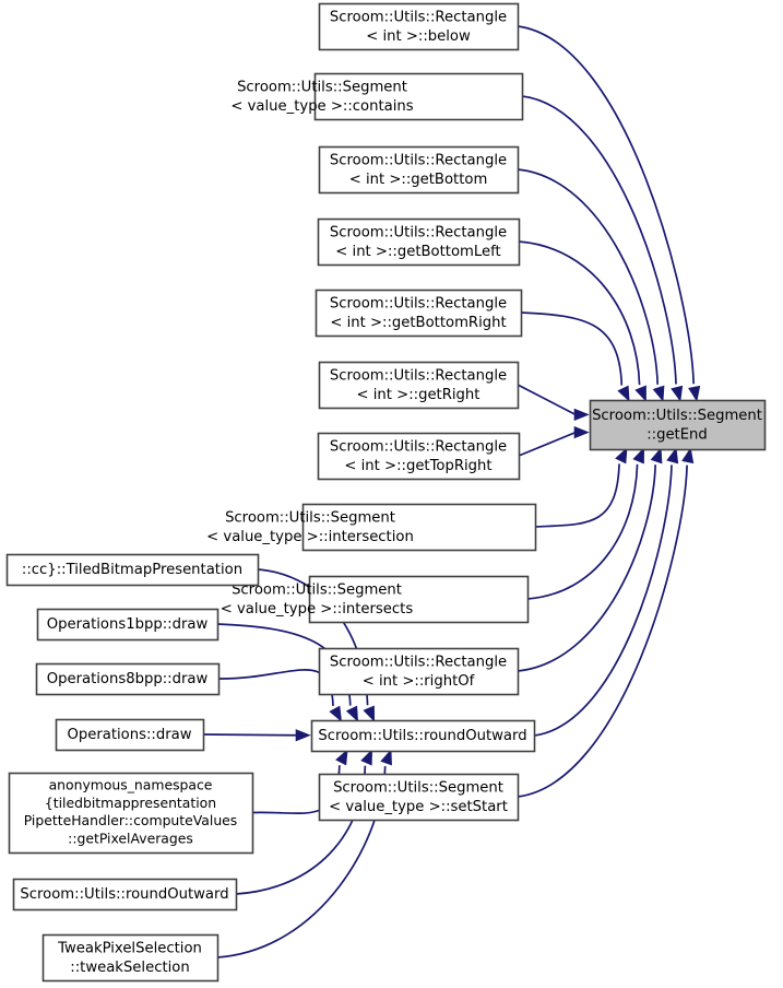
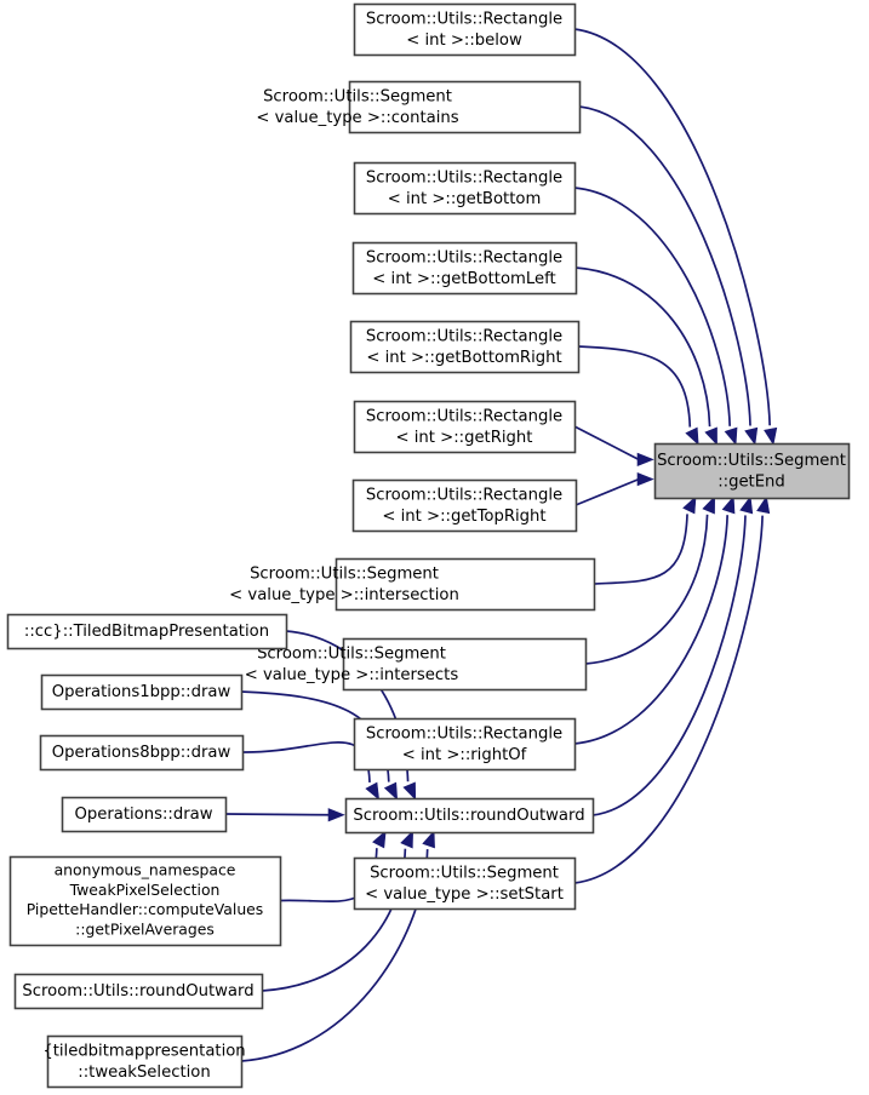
  Scroom::Utils::Rectangle
  < int >::below
  Scroom::Utils::Segment
  < value_type >::contains
  Scroom::Utils::Rectangle
  < int >::getBottom
  Scroom::Utils::Rectangle
  < int >::getBottomLeft
  Scroom::Utils::Rectangle
  < int >::getBottomRight
  Scroom::Utils::Rectangle
  < int >::getRight
  Scroom::Utils::Rectangle
  < int >::getTopRight
  Scroom::Utils::Segment
  < value_type >::intersection
  Scroom::Utils::Segment
  < value_type >::intersects
  Scroom::Utils::Rectangle
  < int >::rightOf
  Scroom::Utils::roundOutward
  Scroom::Utils::Segment
  < value_type >::setStart
  ::cc}::TiledBitmapPresentation
  Operations1bpp::draw
  Operations8bpp::draw
  Operations::draw
  anonymous_namespace
- {tiledbitmappresentation
+ TweakPixelSelection
  PipetteHandler::computeValues
  ::getPixelAverages
  Scroom::Utils::roundOutward
- TweakPixelSelection
+ {tiledbitmappresentation
  ::tweakSelection
  Scroom::Utils::Segment
  ::getEnd
